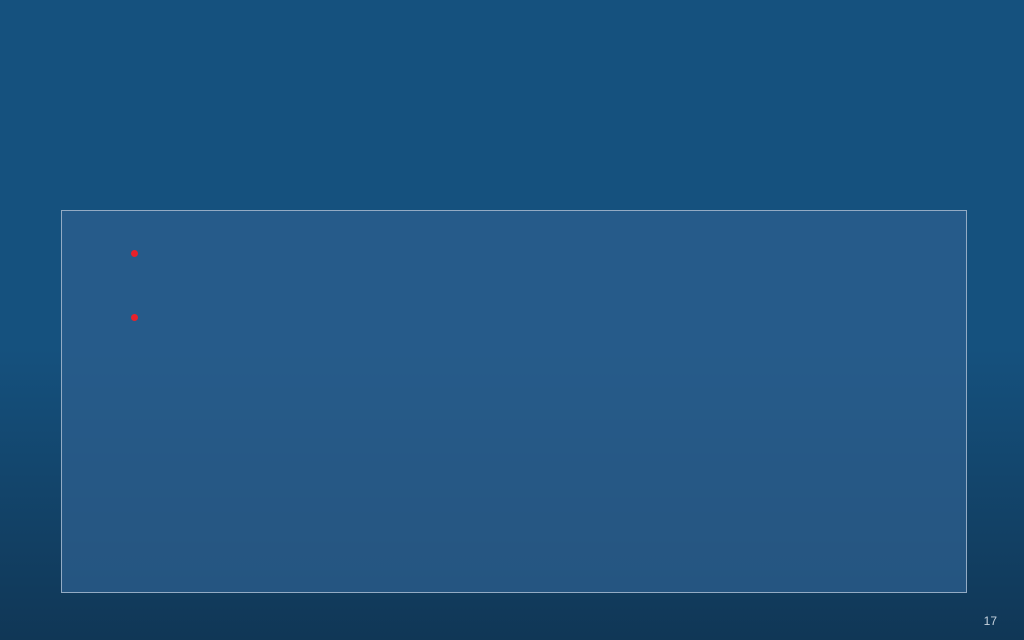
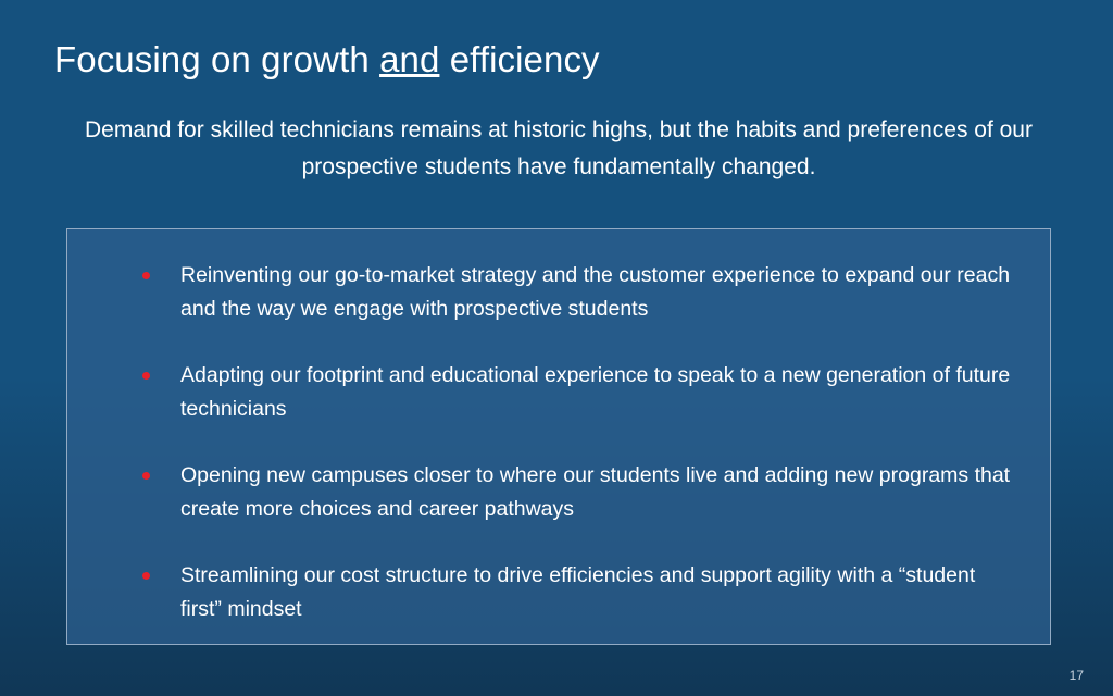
+ Focusing on growth and efficiency
+ Demand for skilled technicians remains at historic highs, but the habits and preferences of our prospective students have fundamentally changed.
+ Reinventing our go-to-market strategy and the customer experience to expand our reach and the way we engage with prospective students
+ Adapting our footprint and educational experience to speak to a new generation of future technicians
+ Opening new campuses closer to where our students live and adding new programs that create more choices and career pathways
+ Streamlining our cost structure to drive efficiencies and support agility with a “student first” mindset
  17
